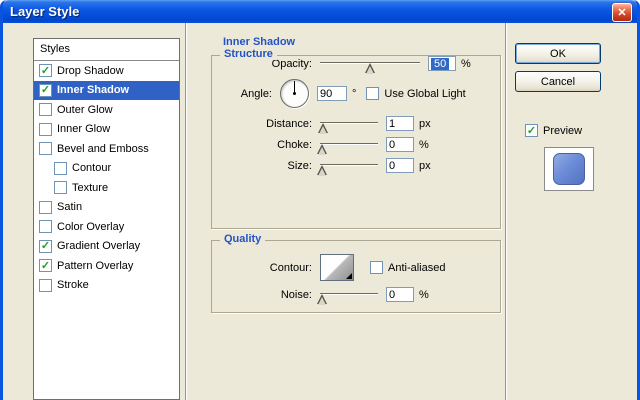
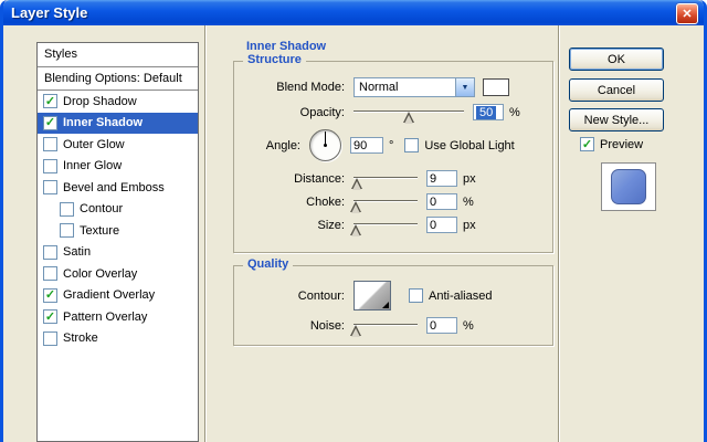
  Layer Style
  ✕
  Styles
+ Blending Options: Default
  ✓
  Drop Shadow
  ✓
  Inner Shadow
  Outer Glow
  Inner Glow
  Bevel and Emboss
  Contour
  Texture
  Satin
  Color Overlay
  ✓
  Gradient Overlay
  ✓
  Pattern Overlay
  Stroke
  Inner Shadow
  Structure
+ Blend Mode:
+ Normal
  Opacity:
  50
  %
  Angle:
  90
  °
  Use Global Light
  Distance:
- 1
+ 9
  px
  Choke:
  0
  %
  Size:
  0
  px
  Quality
  Contour:
  Anti-aliased
  Noise:
  0
  %
  OK
  Cancel
+ New Style...
  ✓
  Preview
